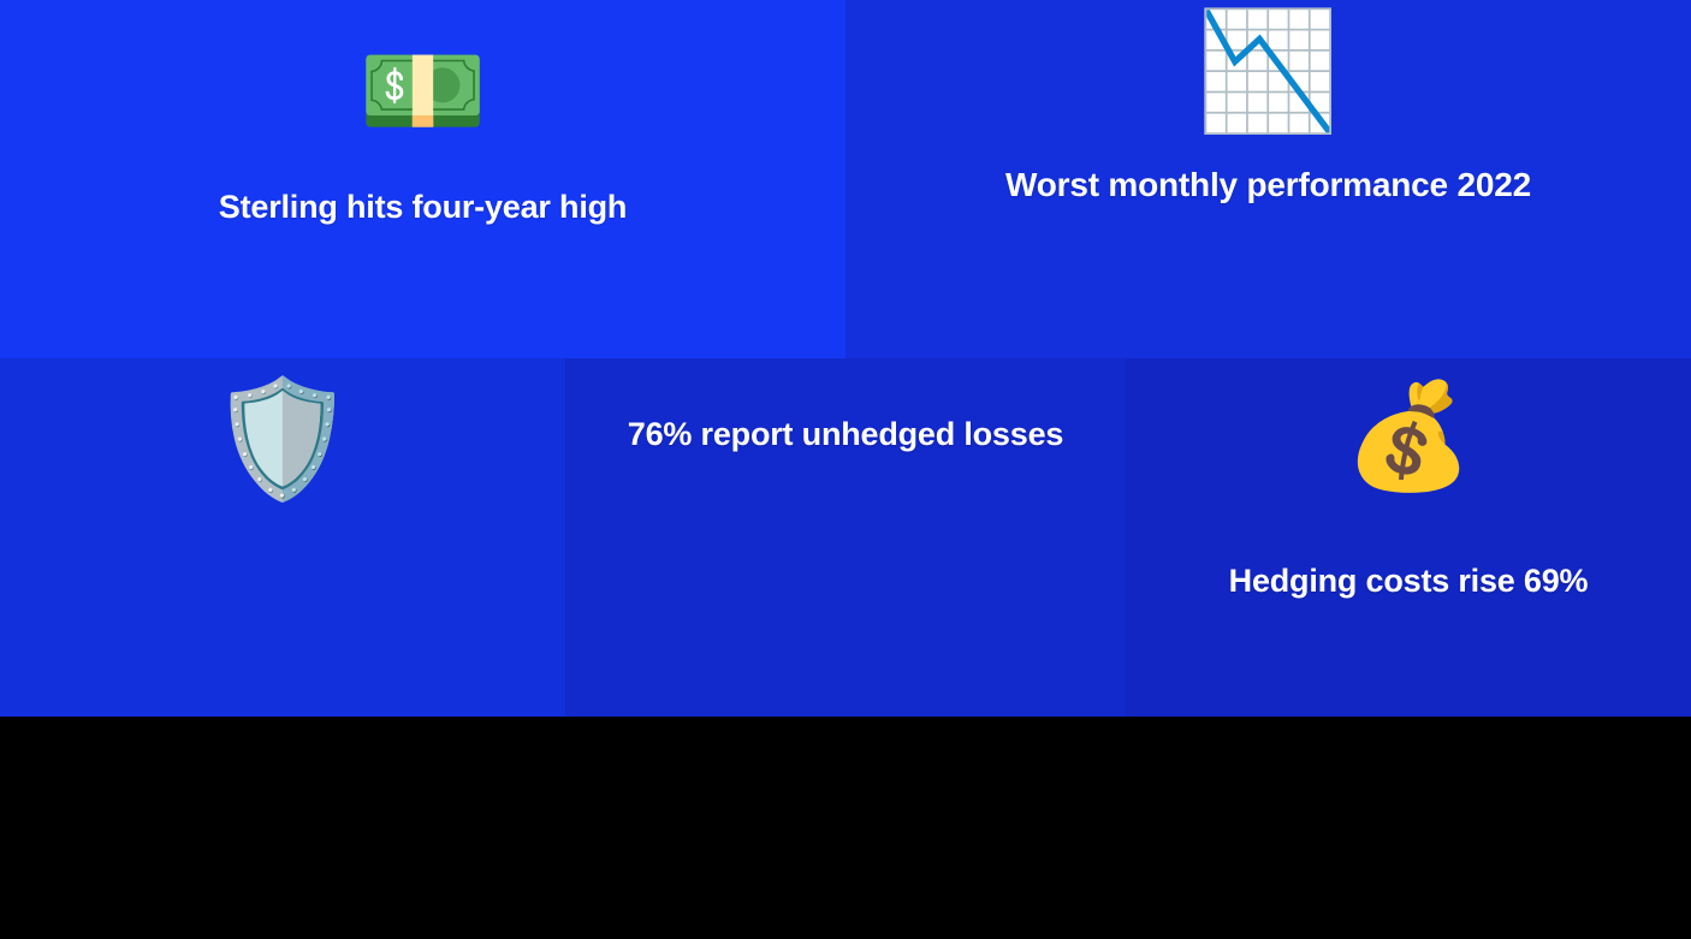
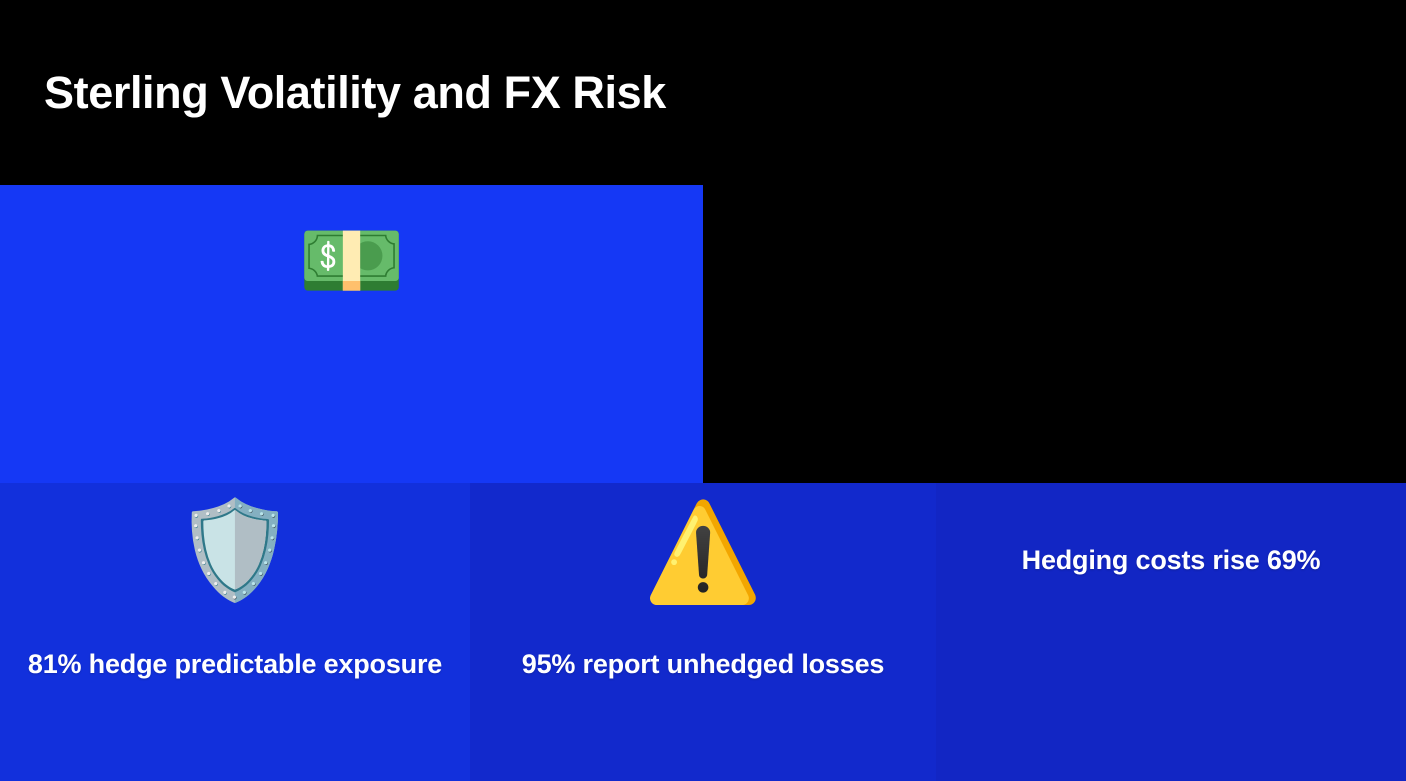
+ Sterling Volatility and FX Risk
  💵
- Sterling hits four-year high
- 📉
- Worst monthly performance 2022
  🛡️
+ 81% hedge predictable exposure
+ ⚠️
- 76% report unhedged losses
+ 95% report unhedged losses
- 💰
  Hedging costs rise 69%
